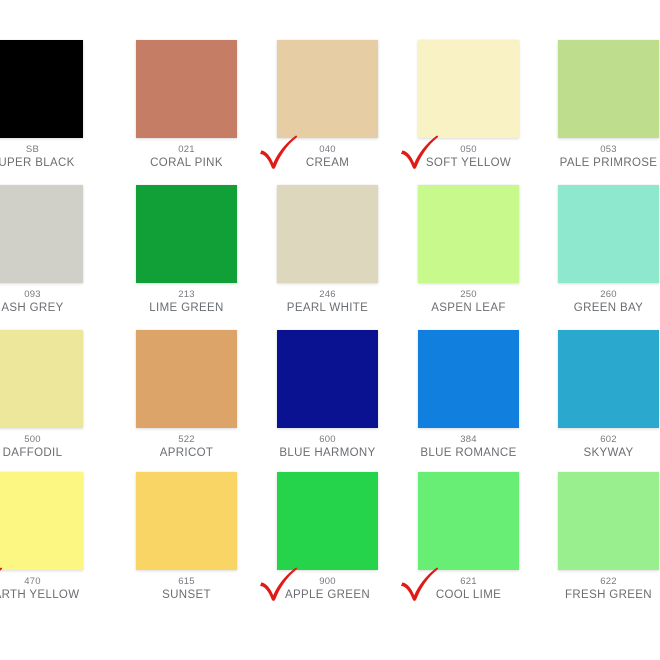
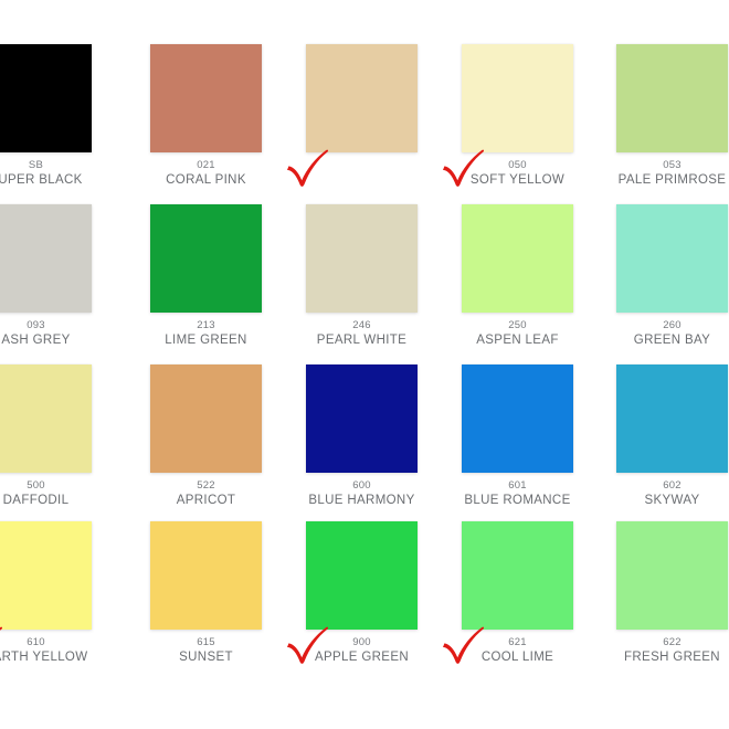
  SB
  UPER BLACK
  021
  CORAL PINK
- 040
- CREAM
  050
  SOFT YELLOW
  053
  PALE PRIMROSE
  093
  ASH GREY
  213
  LIME GREEN
  246
  PEARL WHITE
  250
  ASPEN LEAF
  260
  GREEN BAY
  500
  DAFFODIL
  522
  APRICOT
  600
  BLUE HARMONY
- 384
+ 601
  BLUE ROMANCE
  602
  SKYWAY
- 470
+ 610
  RTH YELLOW
  615
  SUNSET
  900
  APPLE GREEN
  621
  COOL LIME
  622
  FRESH GREEN
